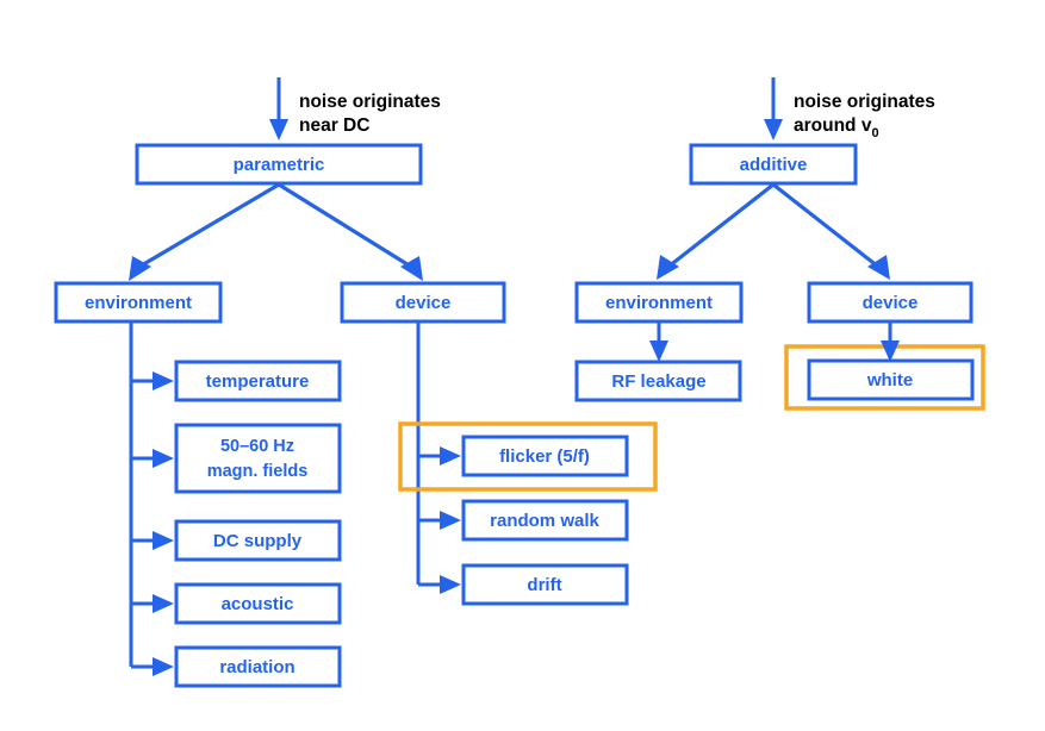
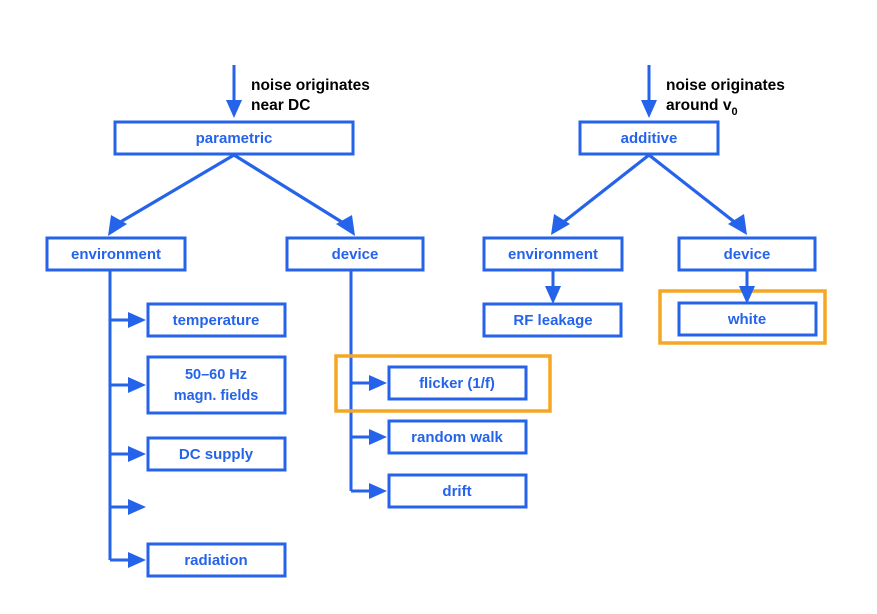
  noise originates
  near DC
  noise originates
  around v0
  parametric
  additive
  environment
  device
  environment
  device
  temperature
  50–60 Hz
  magn. fields
  DC supply
- acoustic
  radiation
- flicker (5/f)
+ flicker (1/f)
  random walk
  drift
  RF leakage
  white
